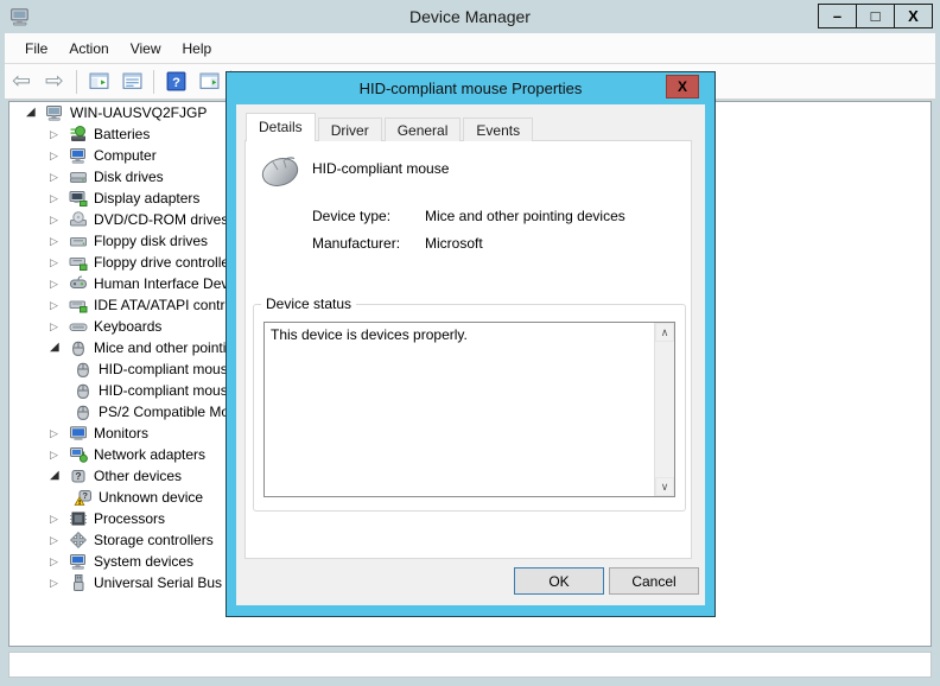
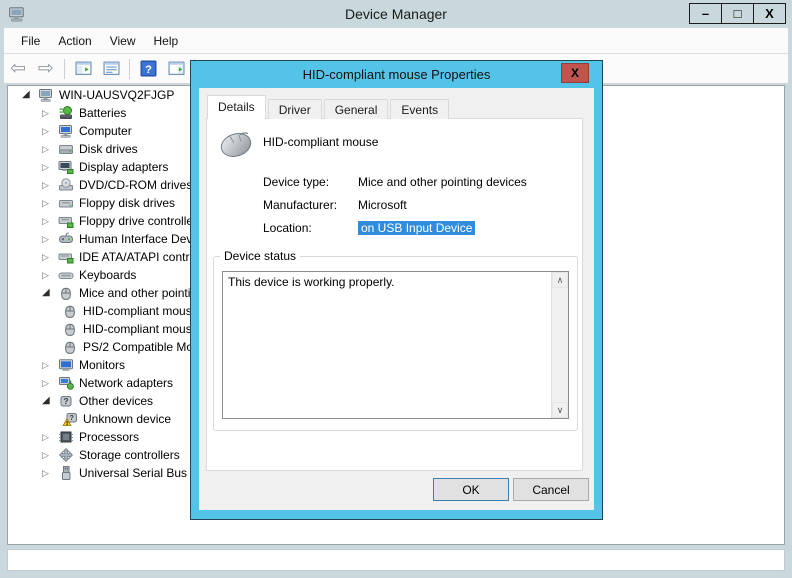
  Device Manager
  –
  □
  X
  File
  Action
  View
  Help
  ⇦
  ⇨
  WIN-UAUSVQ2FJGP
  Batteries
  Computer
  Disk drives
  Display adapters
  DVD/CD-ROM drive
  Floppy disk drives
  Floppy drive controll
  Human Interface De
  IDE ATA/ATAPI contr
  Keyboards
  HID-compliant mous
  HID-compliant mous
  PS/2 Compatible M
  Monitors
  Network adapters
  Other devices
  Unknown device
  Processors
  Storage controllers
- System devices
  HID-compliant mouse Properties
  X
  Details
  Driver
  General
  Events
  HID-compliant mouse
  Device type:
  Mice and other pointing devices
  Manufacturer:
  Microsoft
+ Location:
+ on USB Input Device
  Device status
- This device is devices properly.
+ This device is working properly.
  ∧
  ∨
  OK
  Cancel
